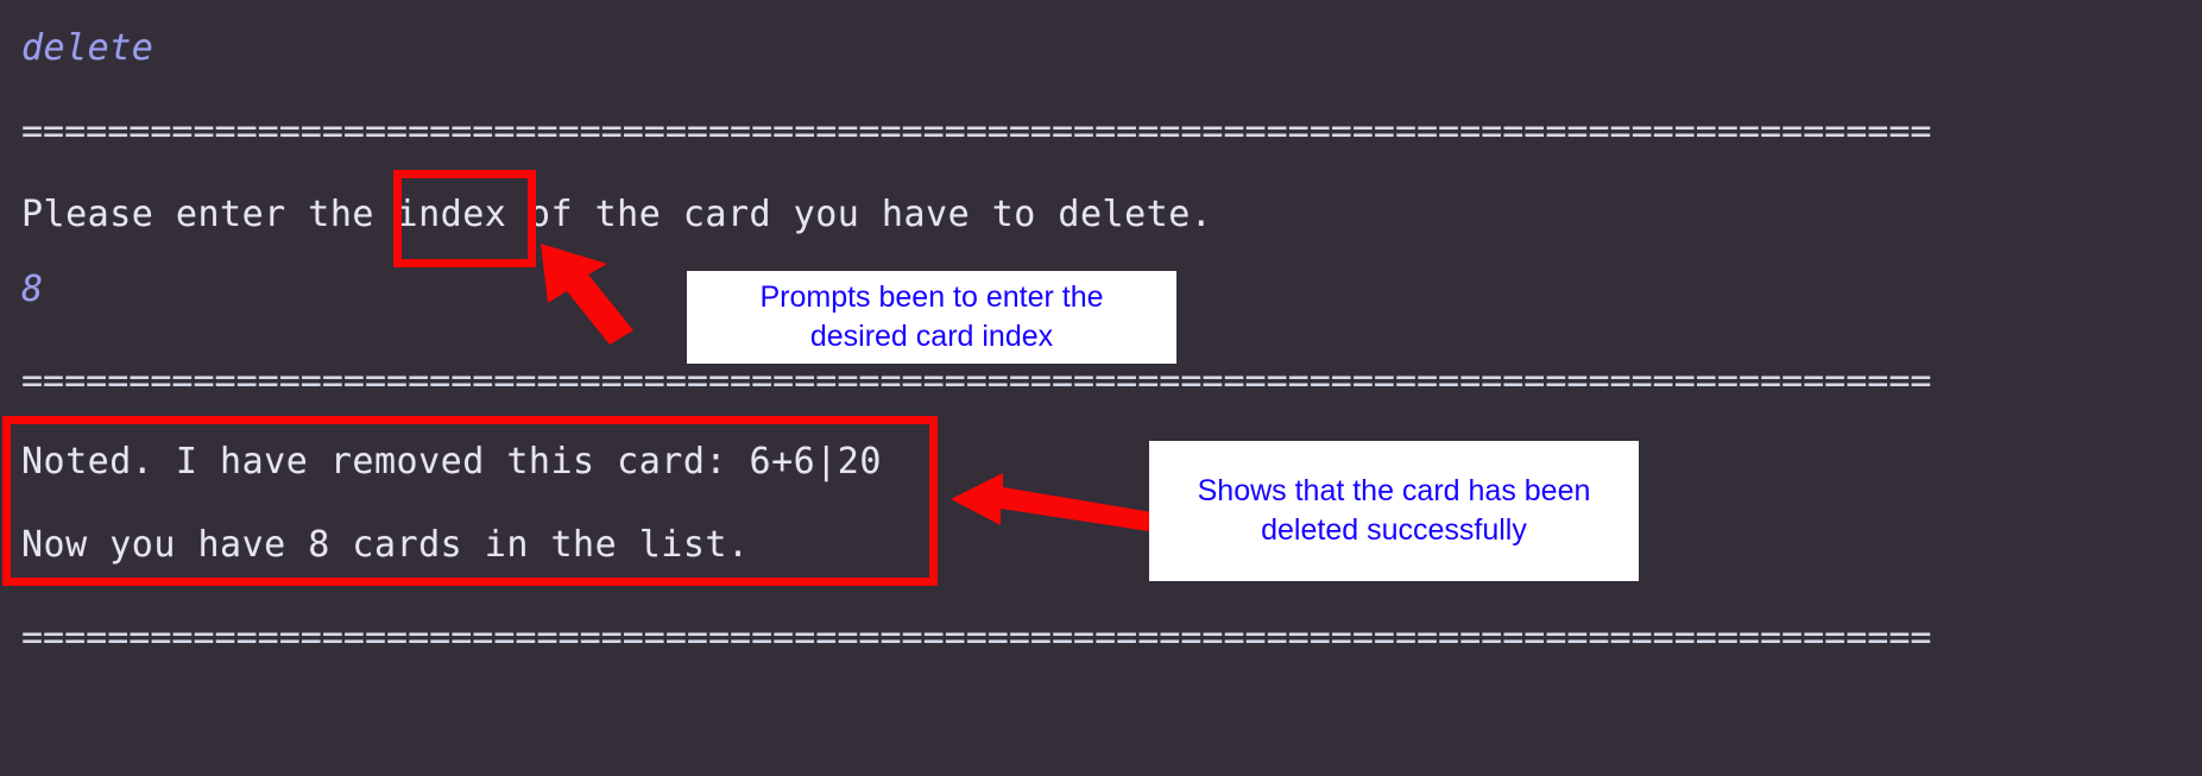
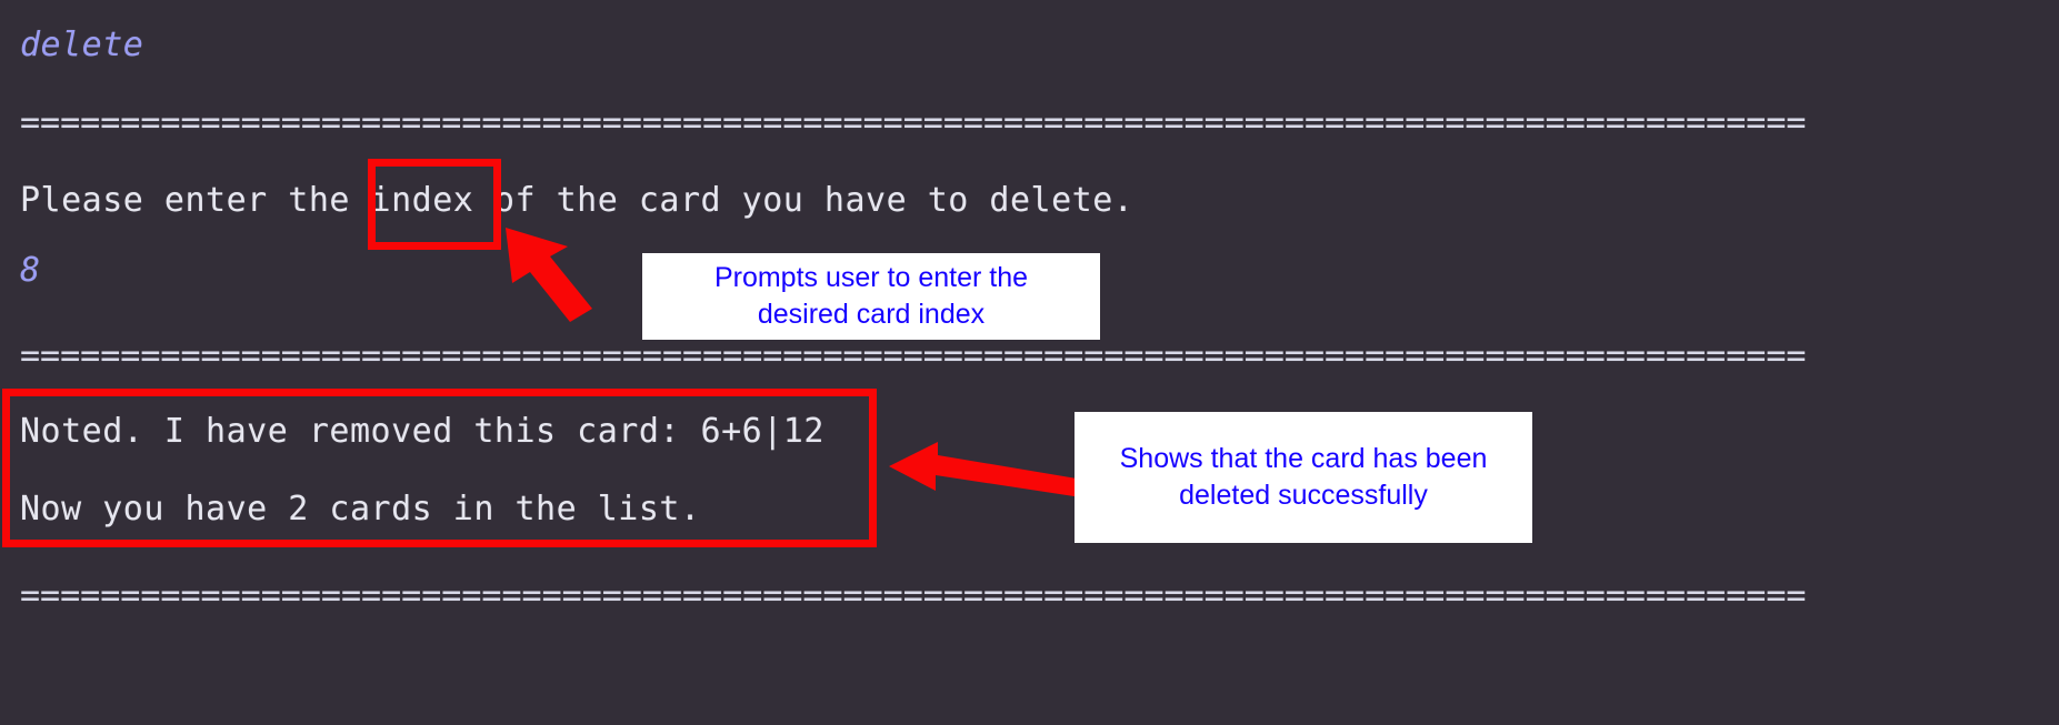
  delete
  =========================================================================================
  Please enter the index of the card you have to delete.
  8
  =========================================================================================
- Noted. I have removed this card: 6+6|20
+ Noted. I have removed this card: 6+6|12
- Now you have 8 cards in the list.
+ Now you have 2 cards in the list.
  =========================================================================================
- Prompts been to enter the
+ Prompts user to enter the
  desired card index
  Shows that the card has been
  deleted successfully
